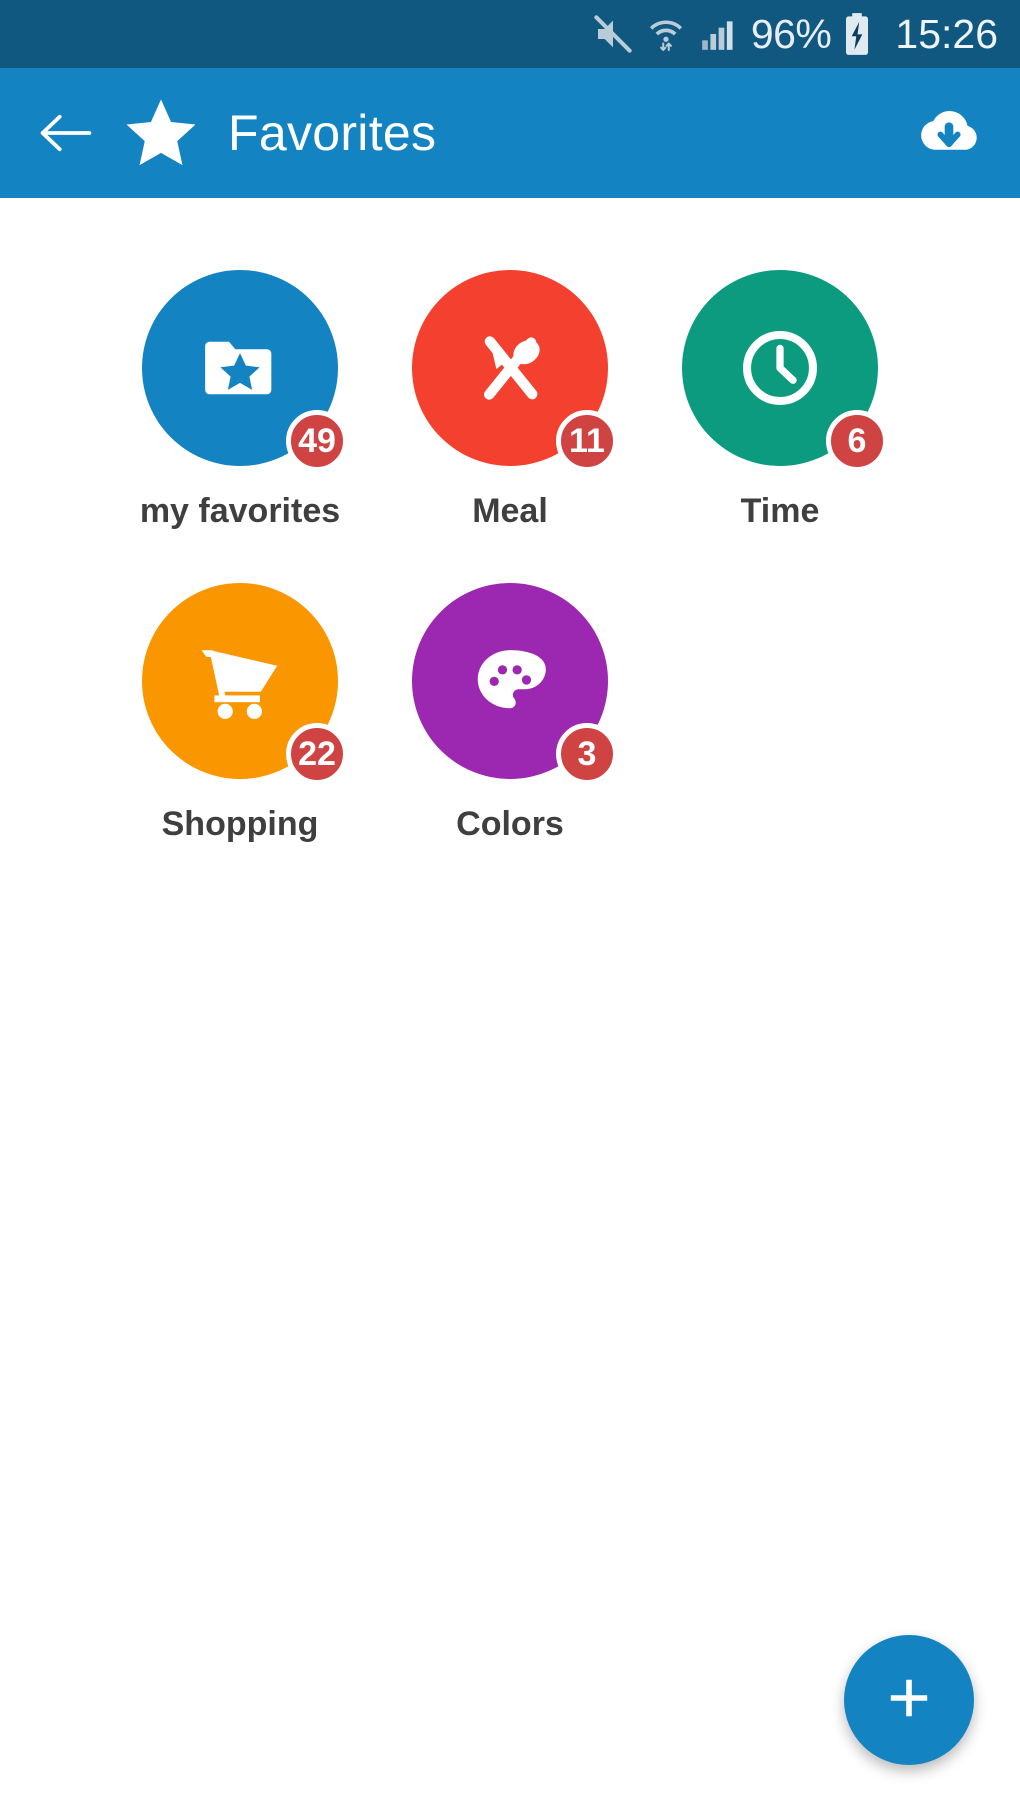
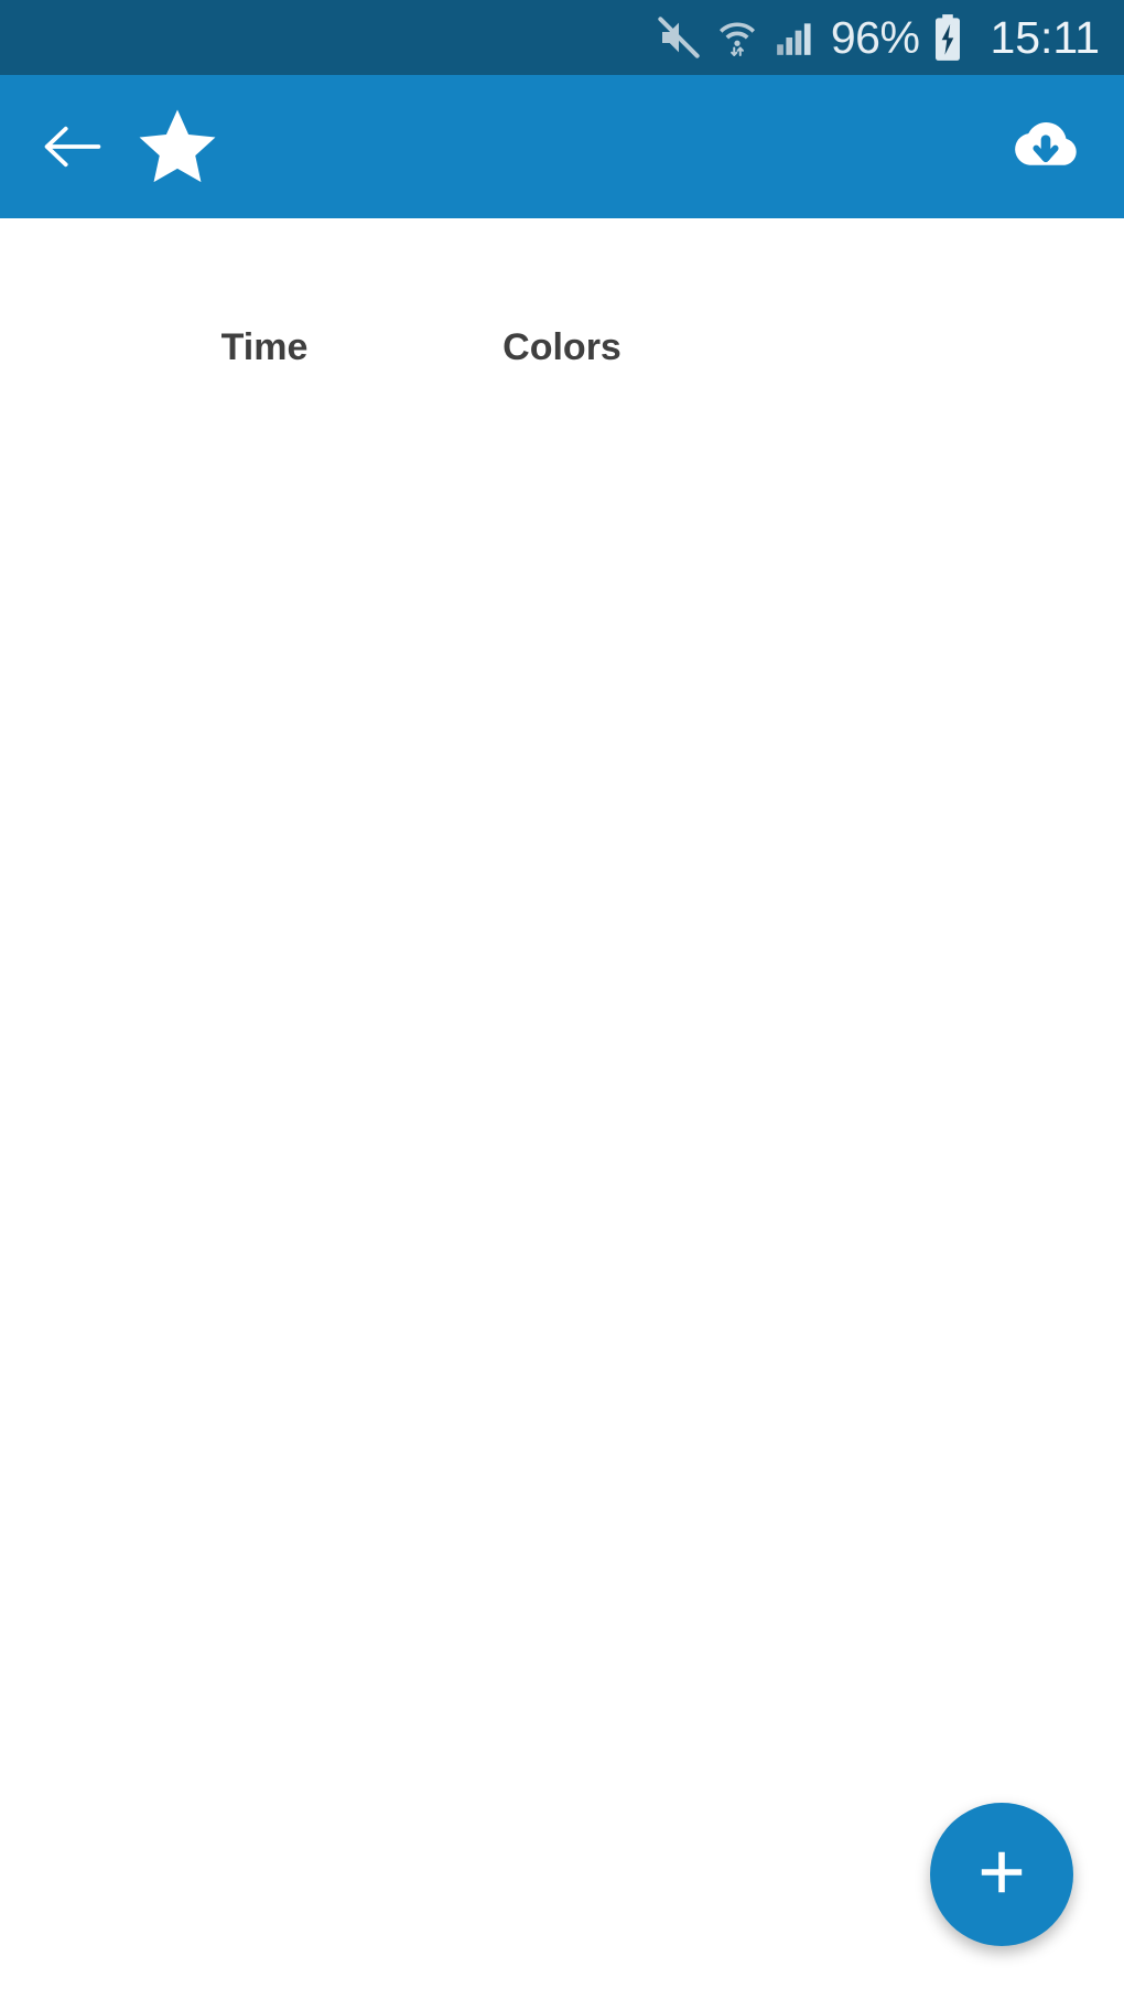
  96%
- 15:26
+ 15:11
- Favorites
- 49
- my favorites
- 11
- Meal
- 6
  Time
- 22
- Shopping
- 3
  Colors
